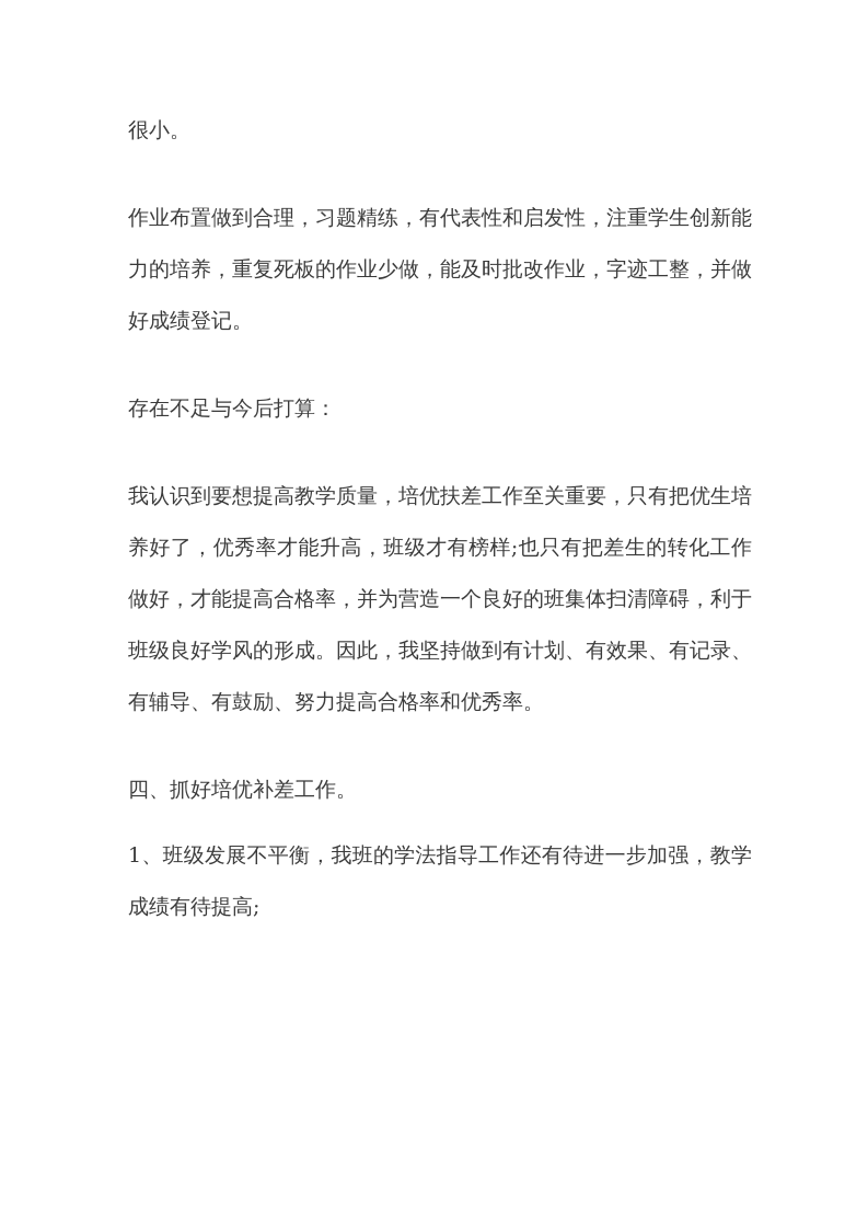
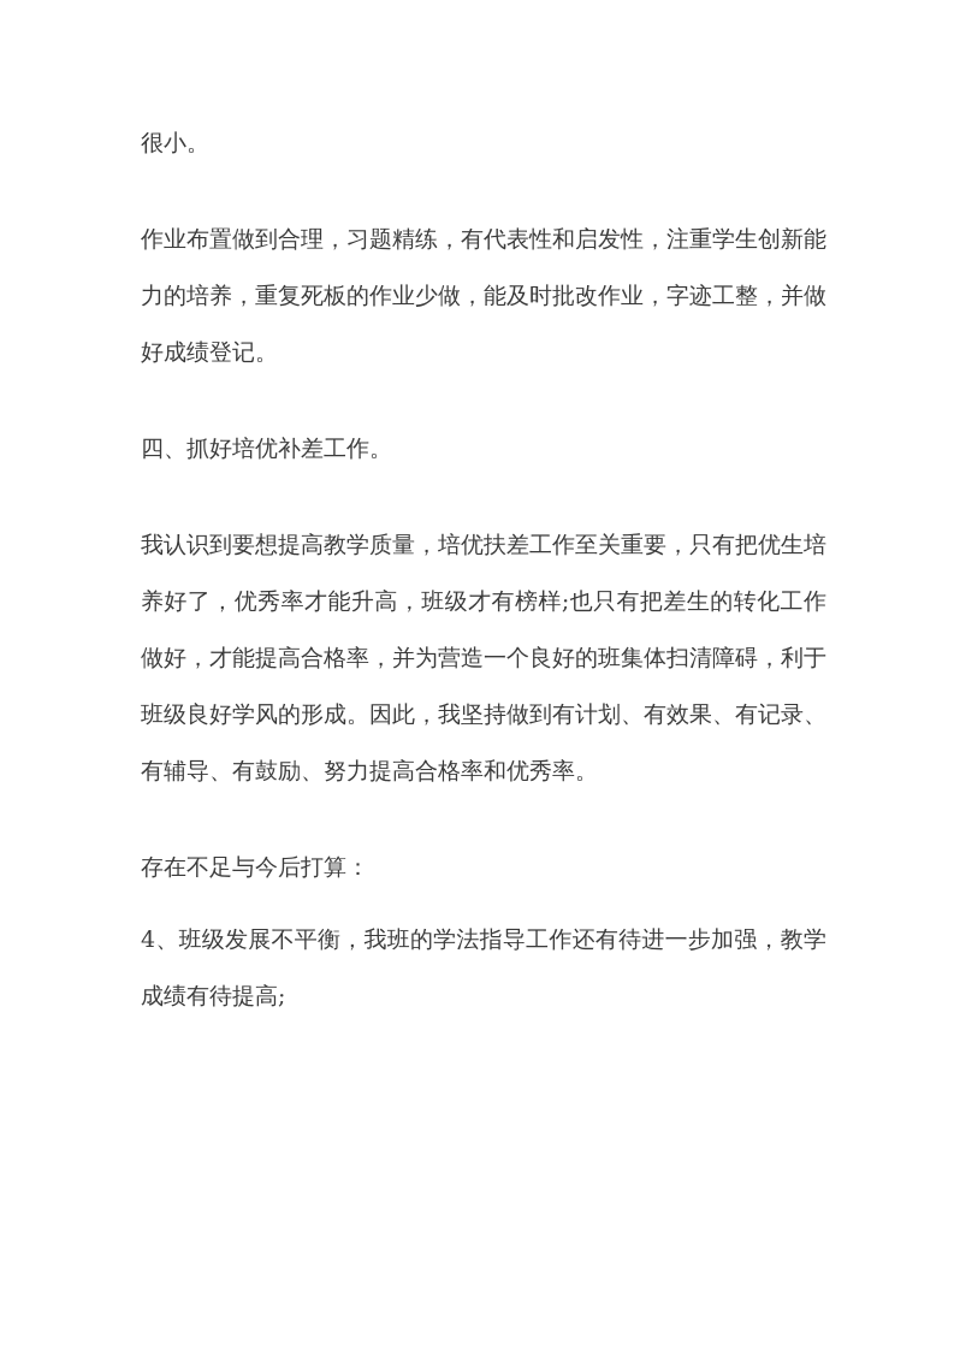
  很小。
  作业布置做到合理，习题精练，有代表性和启发性，注重学生创新能力的培养，重复死板的作业少做，能及时批改作业，字迹工整，并做好成绩登记。
- 存在不足与今后打算：
+ 四、抓好培优补差工作。
  我认识到要想提高教学质量，培优扶差工作至关重要，只有把优生培养好了，优秀率才能升高，班级才有榜样;也只有把差生的转化工作做好，才能提高合格率，并为营造一个良好的班集体扫清障碍，利于班级良好学风的形成。因此，我坚持做到有计划、有效果、有记录、有辅导、有鼓励、努力提高合格率和优秀率。
- 四、抓好培优补差工作。
+ 存在不足与今后打算：
- 1、班级发展不平衡，我班的学法指导工作还有待进一步加强，教学成绩有待提高;
+ 4、班级发展不平衡，我班的学法指导工作还有待进一步加强，教学成绩有待提高;
